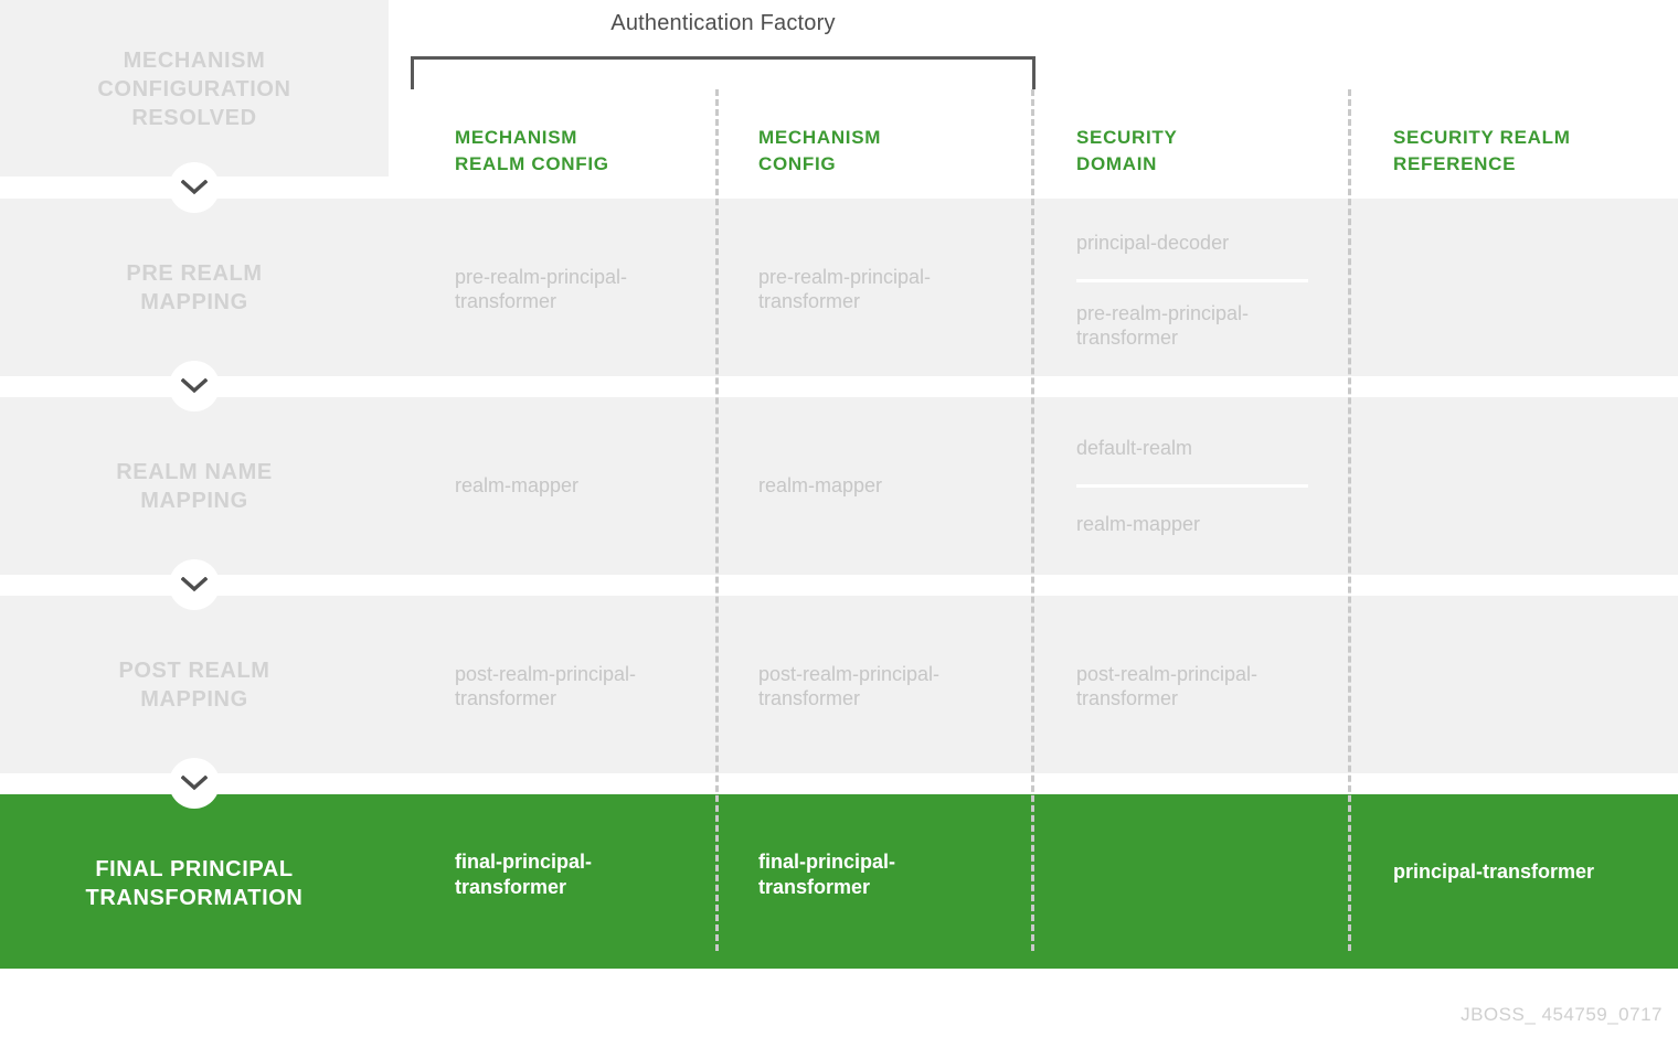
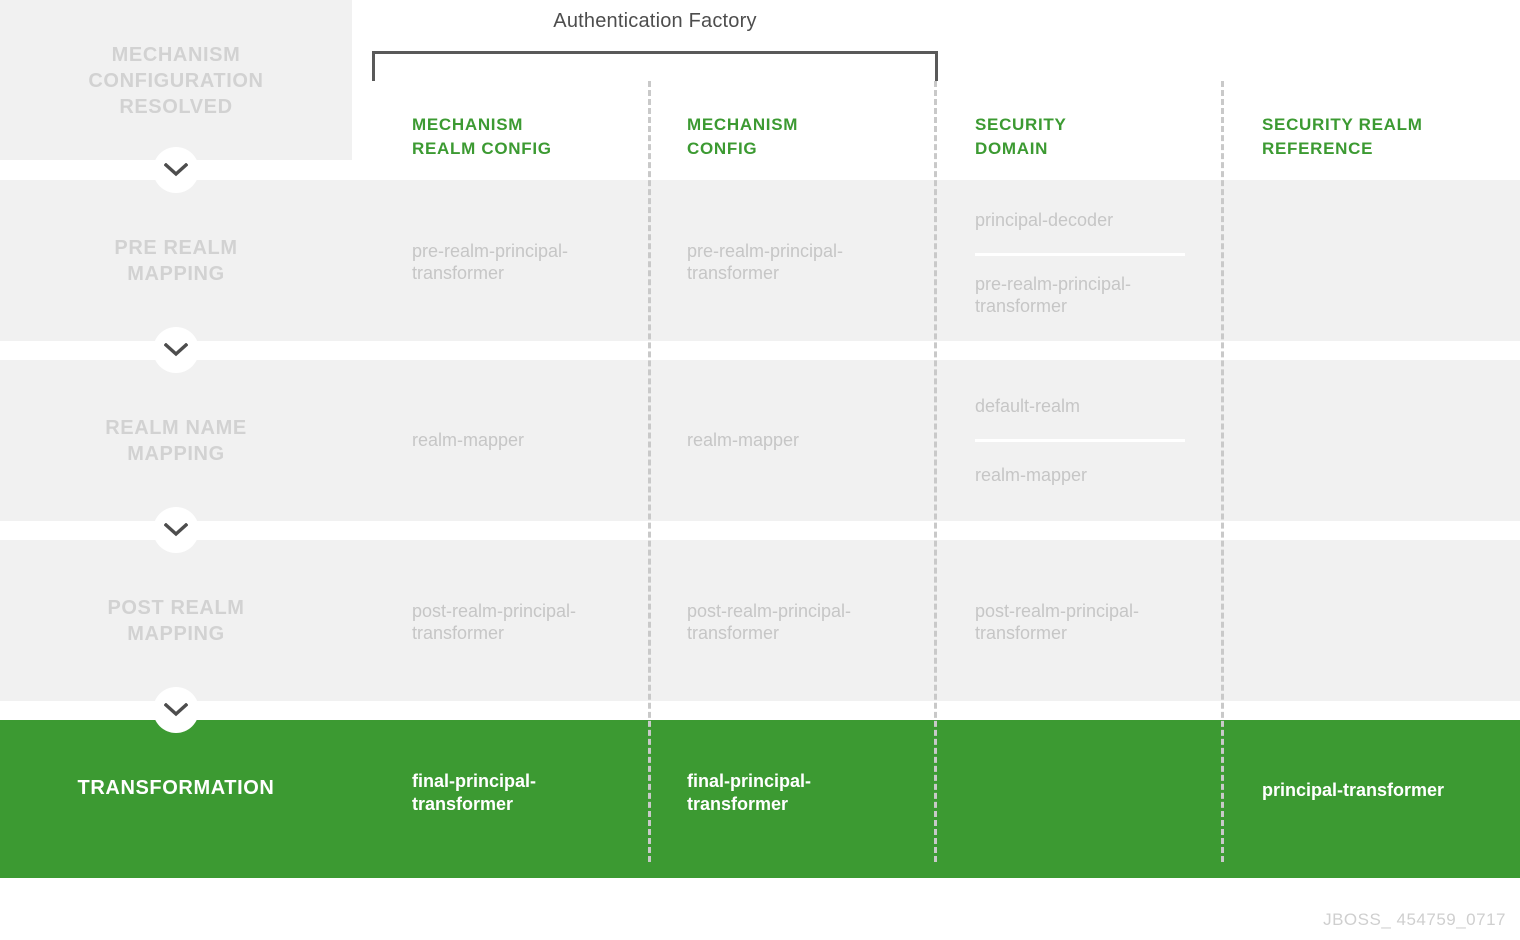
  Authentication Factory
  MECHANISM
  REALM CONFIG
  MECHANISM
  CONFIG
  SECURITY
  DOMAIN
  SECURITY REALM
  REFERENCE
  MECHANISM
  CONFIGURATION
  RESOLVED
  PRE REALM
  MAPPING
  pre-realm-principal-transformer
  pre-realm-principal-transformer
  principal-decoder
  pre-realm-principal-transformer
  REALM NAME
  MAPPING
  realm-mapper
  realm-mapper
  default-realm
  realm-mapper
  POST REALM
  MAPPING
  post-realm-principal-transformer
  post-realm-principal-transformer
  post-realm-principal-transformer
- FINAL PRINCIPAL
  TRANSFORMATION
  final-principal-transformer
  final-principal-transformer
  principal-transformer
  JBOSS_ 454759_0717
